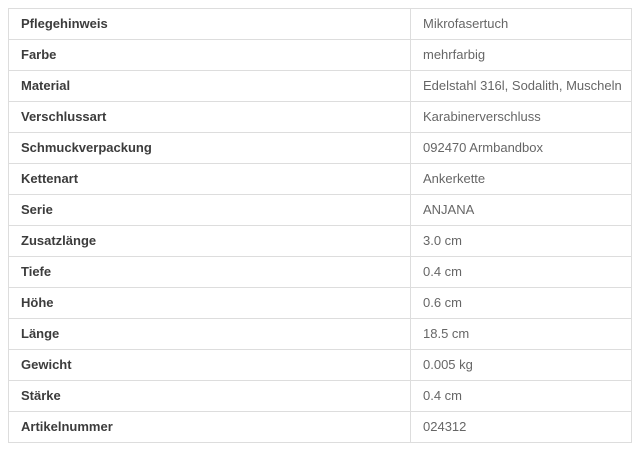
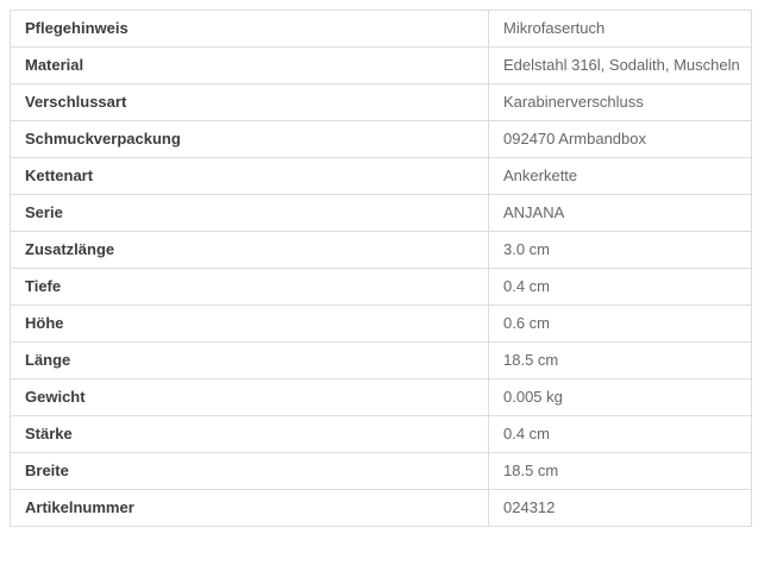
  Pflegehinweis	Mikrofasertuch
- Farbe	mehrfarbig
  Material	Edelstahl 316l, Sodalith, Muscheln
  Verschlussart	Karabinerverschluss
  Schmuckverpackung	092470 Armbandbox
  Kettenart	Ankerkette
  Serie	ANJANA
  Zusatzlänge	3.0 cm
  Tiefe	0.4 cm
  Höhe	0.6 cm
  Länge	18.5 cm
  Gewicht	0.005 kg
  Stärke	0.4 cm
+ Breite	18.5 cm
  Artikelnummer	024312
